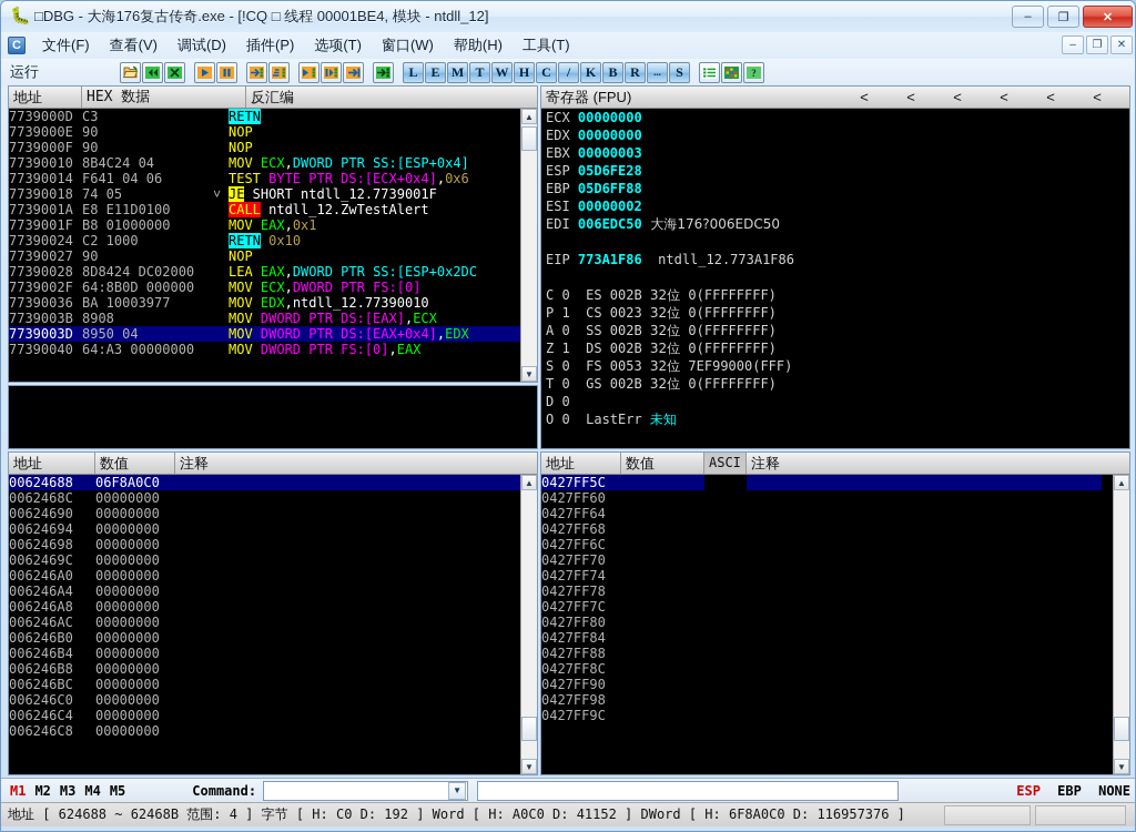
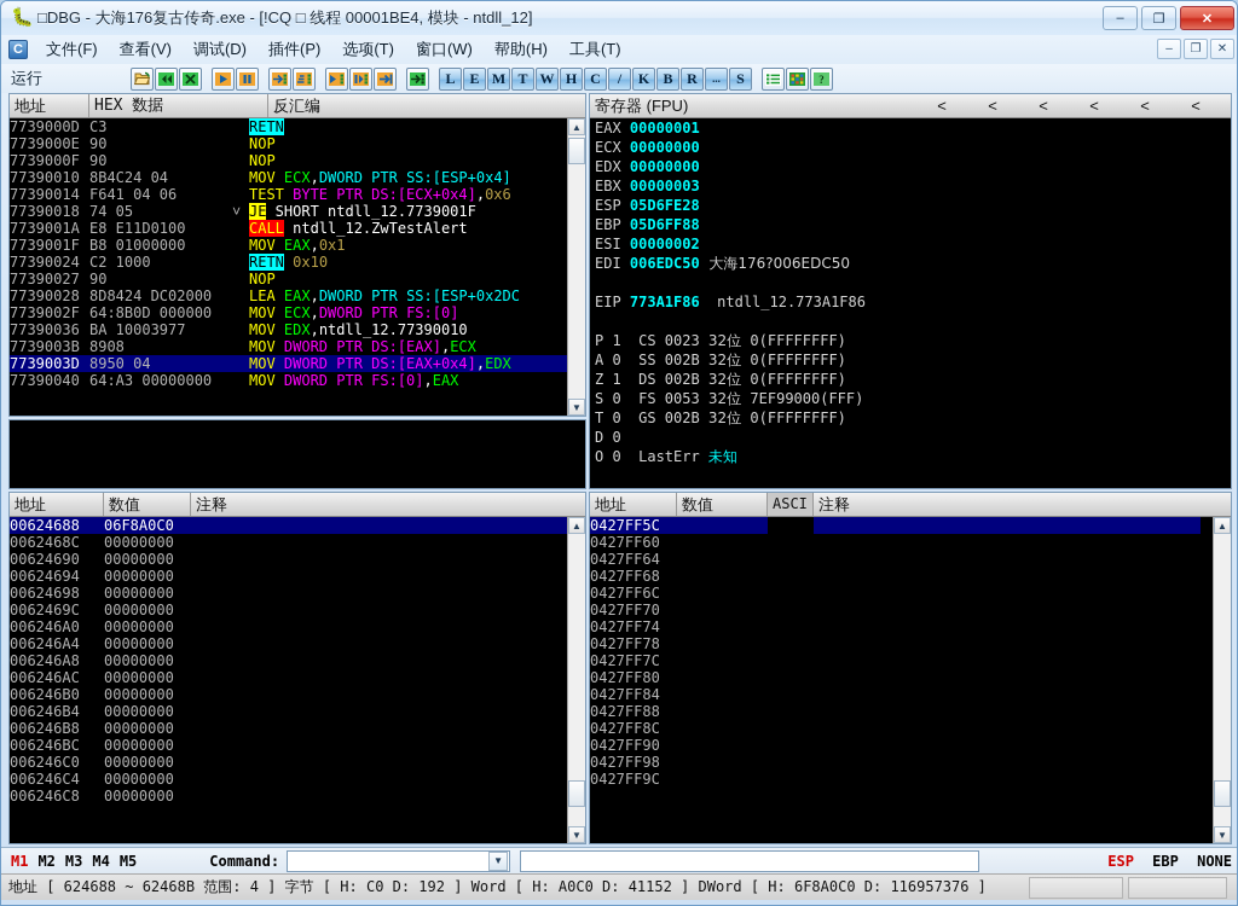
  🐛
  □DBG - 大海176复古传奇.exe - [!CQ □ 线程 00001BE4, 模块 - ntdll_12]
  –
  ❐
  ✕
  C
  文件(F)
  查看(V)
  调试(D)
  插件(P)
  选项(T)
  窗口(W)
  帮助(H)
  工具(T)
  –
  ❐
  ✕
  运行
  L
  E
  M
  T
  W
  H
  C
  /
  K
  B
  R
  ...
  S
  ?
  地址
  HEX 数据
  反汇编
  7739000D
  C3
  RETN
  7739000E
  90
  NOP
  7739000F
  90
  NOP
  77390010
  8B4C24 04
  MOV ECX,DWORD PTR SS:[ESP+0x4]
  77390014
  F641 04 06
  TEST BYTE PTR DS:[ECX+0x4],0x6
  77390018
  74 05
  ˅
  JE SHORT ntdll_12.7739001F
  7739001A
  E8 E11D0100
  CALL ntdll_12.ZwTestAlert
  7739001F
  B8 01000000
  MOV EAX,0x1
  77390024
  C2 1000
  RETN 0x10
  77390027
  90
  NOP
  77390028
  8D8424 DC02000
  LEA EAX,DWORD PTR SS:[ESP+0x2DC
  7739002F
  64:8B0D 000000
  MOV ECX,DWORD PTR FS:[0]
  77390036
  BA 10003977
  MOV EDX,ntdll_12.77390010
  7739003B
  8908
  MOV DWORD PTR DS:[EAX],ECX
  7739003D
  8950 04
  MOV DWORD PTR DS:[EAX+0x4],EDX
  77390040
  64:A3 00000000
  MOV DWORD PTR FS:[0],EAX
  ▲
  ▼
  寄存器 (FPU)
  <
  <
  <
  <
  <
  <
+ EAX 00000001
  ECX 00000000
  EDX 00000000
  EBX 00000003
  ESP 05D6FE28
  EBP 05D6FF88
  ESI 00000002
  EDI 006EDC50 大海176?006EDC50
  EIP 773A1F86 ntdll_12.773A1F86
- C 0 ES 002B 32位 0(FFFFFFFF)
  P 1 CS 0023 32位 0(FFFFFFFF)
  A 0 SS 002B 32位 0(FFFFFFFF)
  Z 1 DS 002B 32位 0(FFFFFFFF)
  S 0 FS 0053 32位 7EF99000(FFF)
  T 0 GS 002B 32位 0(FFFFFFFF)
  D 0
  O 0 LastErr 未知
  地址
  数值
  注释
  00624688
  06F8A0C0
  0062468C
  00000000
  00624690
  00000000
  00624694
  00000000
  00624698
  00000000
  0062469C
  00000000
  006246A0
  00000000
  006246A4
  00000000
  006246A8
  00000000
  006246AC
  00000000
  006246B0
  00000000
  006246B4
  00000000
  006246B8
  00000000
  006246BC
  00000000
  006246C0
  00000000
  006246C4
  00000000
  006246C8
  00000000
  ▲
  ▼
  地址
  数值
  ASCI
  注释
  0427FF5C
  0427FF60
  0427FF64
  0427FF68
  0427FF6C
  0427FF70
  0427FF74
  0427FF78
  0427FF7C
  0427FF80
  0427FF84
  0427FF88
  0427FF8C
  0427FF90
  0427FF98
  0427FF9C
  ▲
  ▼
  M1
  M2
  M3
  M4
  M5
  Command:
  ▼
  ESP EBP NONE
  地址 [ 624688 ~ 62468B 范围: 4 ] 字节 [ H: C0 D: 192 ] Word [ H: A0C0 D: 41152 ] DWord [ H: 6F8A0C0 D: 116957376 ]
